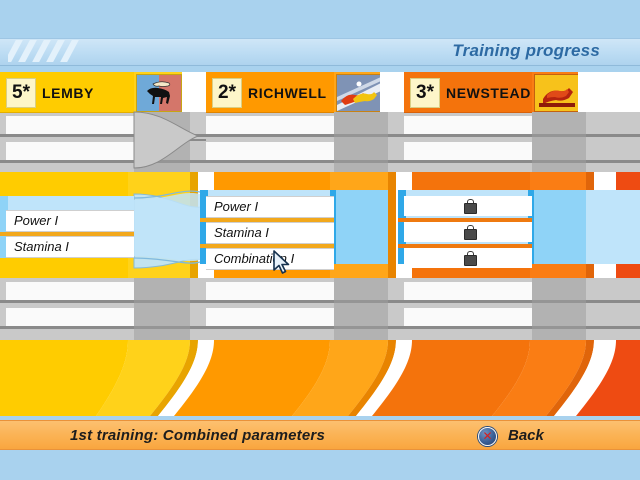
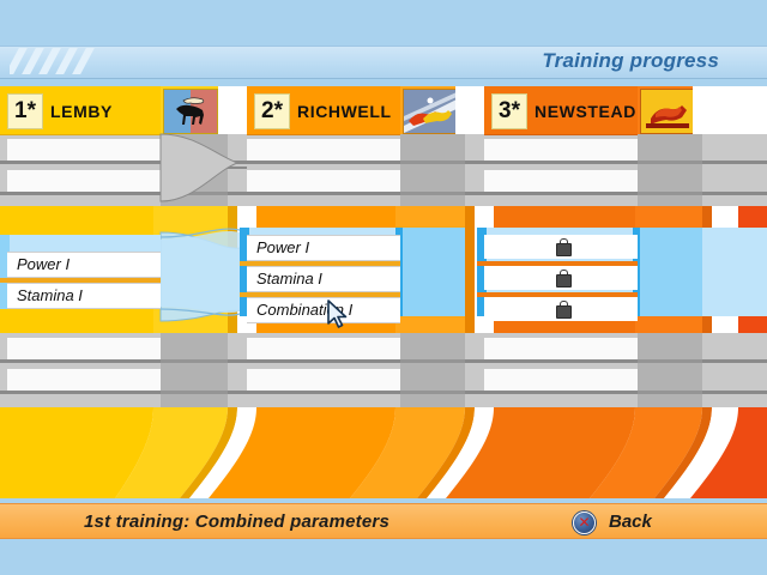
  Training progress
  Power I
  Stamina I
  Power I
  Stamina I
  Combinatin I
- 5*
+ 1*
  LEMBY
  2*
  RICHWELL
  3*
  NEWSTEAD
  1st training: Combined parameters
  ✕
  Back
